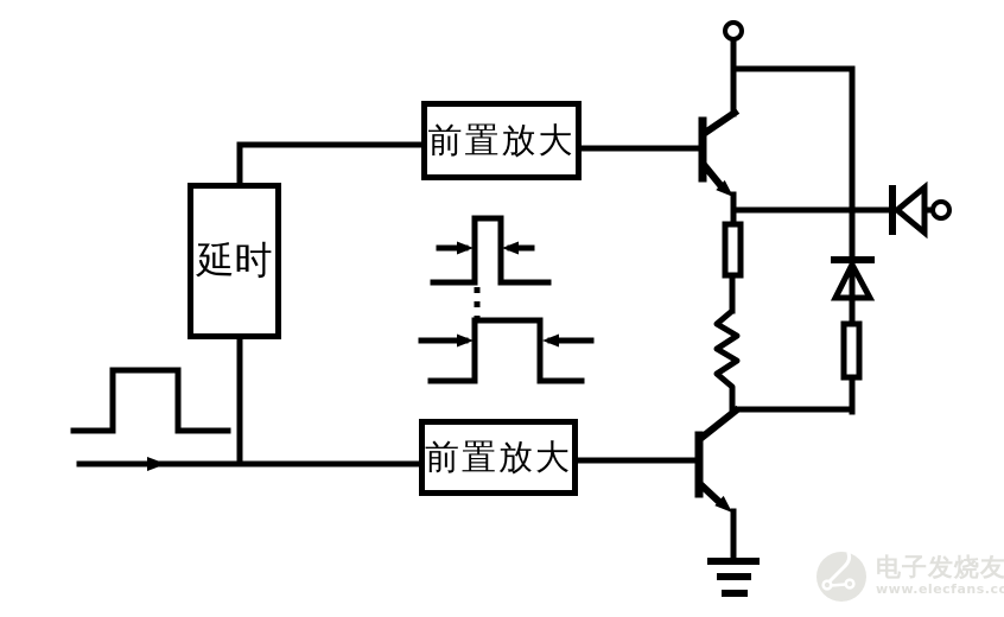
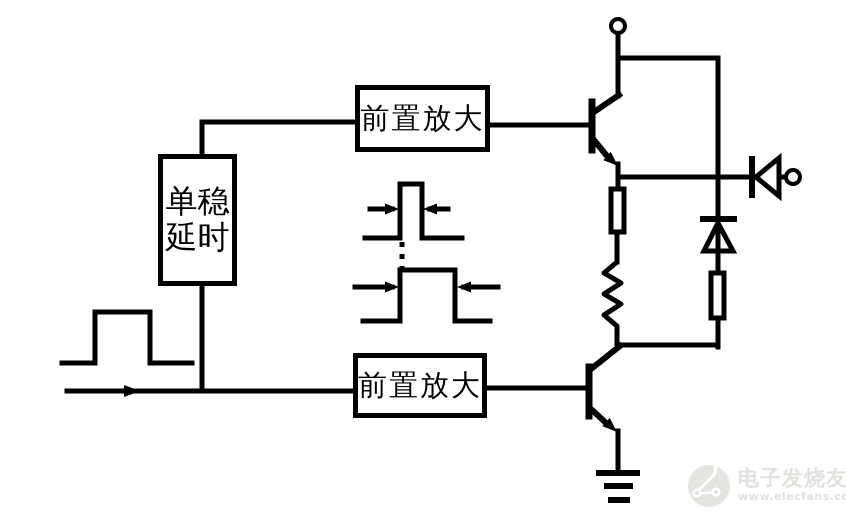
+ 单稳
  延时
  前置放大
  前置放大
  电子发烧友
  www.elecfans.co
